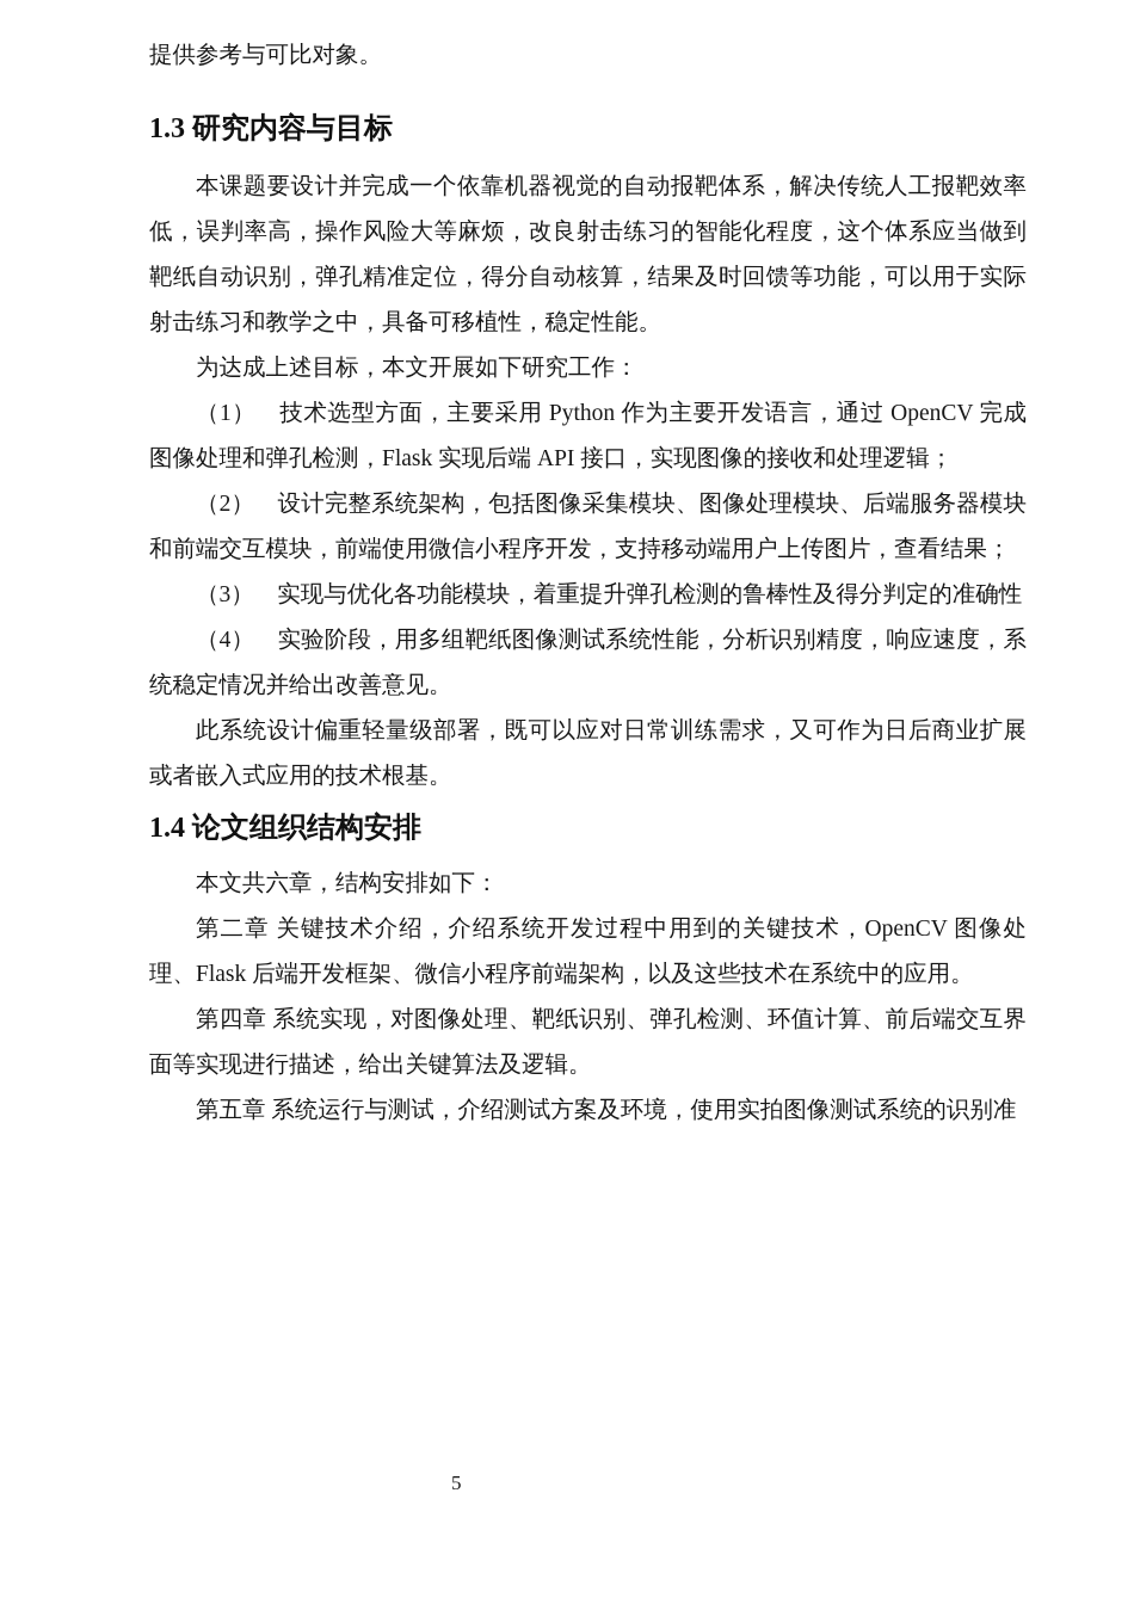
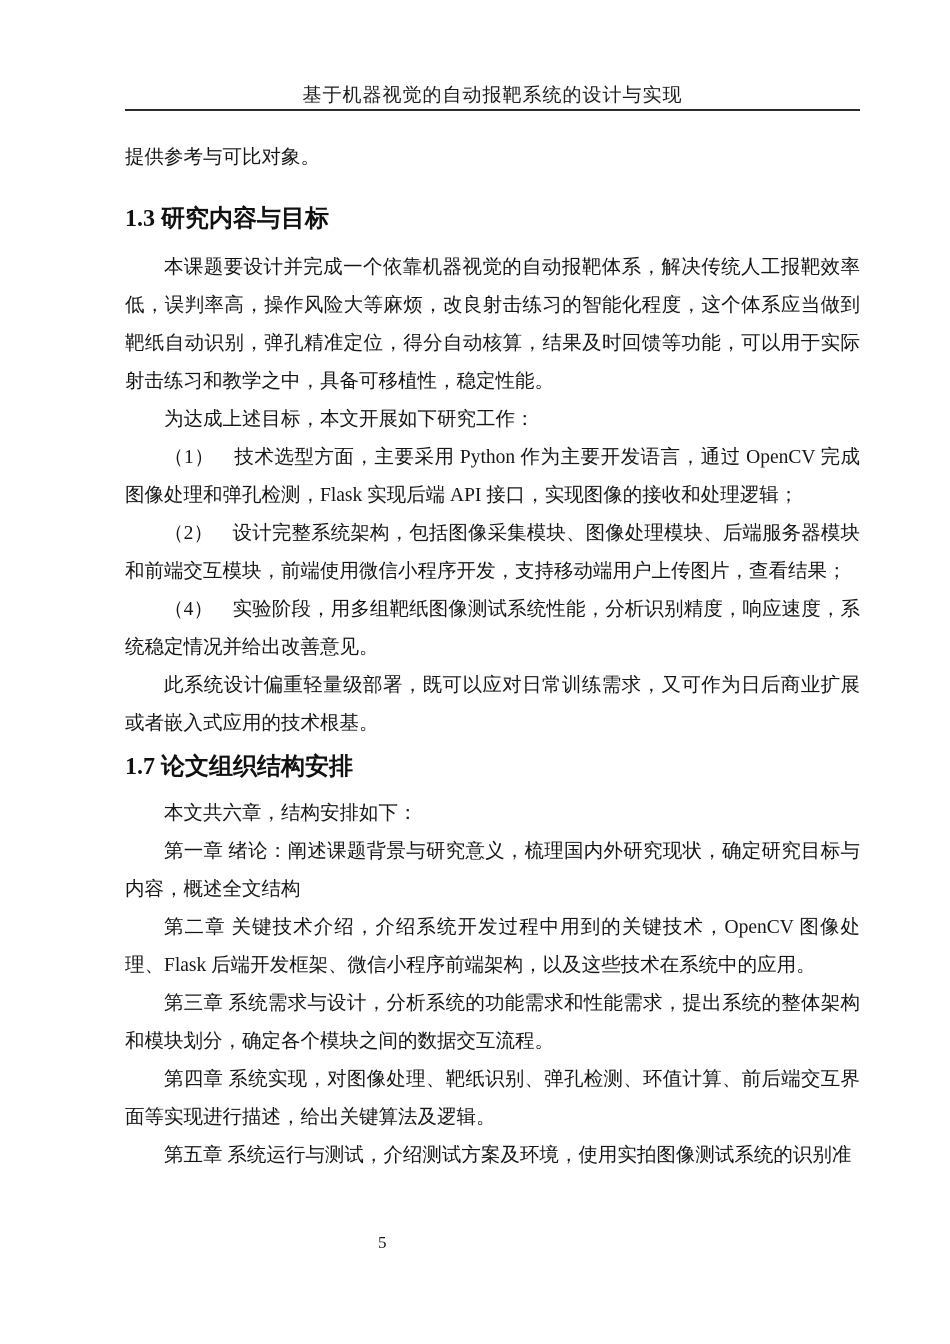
+ 基于机器视觉的自动报靶系统的设计与实现
  提供参考与可比对象。
  1.3 研究内容与目标
  本课题要设计并完成一个依靠机器视觉的自动报靶体系，解决传统人工报靶效率低，误判率高，操作风险大等麻烦，改良射击练习的智能化程度，这个体系应当做到靶纸自动识别，弹孔精准定位，得分自动核算，结果及时回馈等功能，可以用于实际射击练习和教学之中，具备可移植性，稳定性能。
  为达成上述目标，本文开展如下研究工作：
  （1） 技术选型方面，主要采用 Python 作为主要开发语言，通过 OpenCV 完成图像处理和弹孔检测，Flask 实现后端 API 接口，实现图像的接收和处理逻辑；
  （2） 设计完整系统架构，包括图像采集模块、图像处理模块、后端服务器模块和前端交互模块，前端使用微信小程序开发，支持移动端用户上传图片，查看结果；
- （3） 实现与优化各功能模块，着重提升弹孔检测的鲁棒性及得分判定的准确性
  （4） 实验阶段，用多组靶纸图像测试系统性能，分析识别精度，响应速度，系统稳定情况并给出改善意见。
  此系统设计偏重轻量级部署，既可以应对日常训练需求，又可作为日后商业扩展或者嵌入式应用的技术根基。
- 1.4 论文组织结构安排
+ 1.7 论文组织结构安排
  本文共六章，结构安排如下：
+ 第一章 绪论：阐述课题背景与研究意义，梳理国内外研究现状，确定研究目标与内容，概述全文结构
  第二章 关键技术介绍，介绍系统开发过程中用到的关键技术，OpenCV 图像处理、Flask 后端开发框架、微信小程序前端架构，以及这些技术在系统中的应用。
+ 第三章 系统需求与设计，分析系统的功能需求和性能需求，提出系统的整体架构和模块划分，确定各个模块之间的数据交互流程。
  第四章 系统实现，对图像处理、靶纸识别、弹孔检测、环值计算、前后端交互界面等实现进行描述，给出关键算法及逻辑。
  第五章 系统运行与测试，介绍测试方案及环境，使用实拍图像测试系统的识别准
  5
